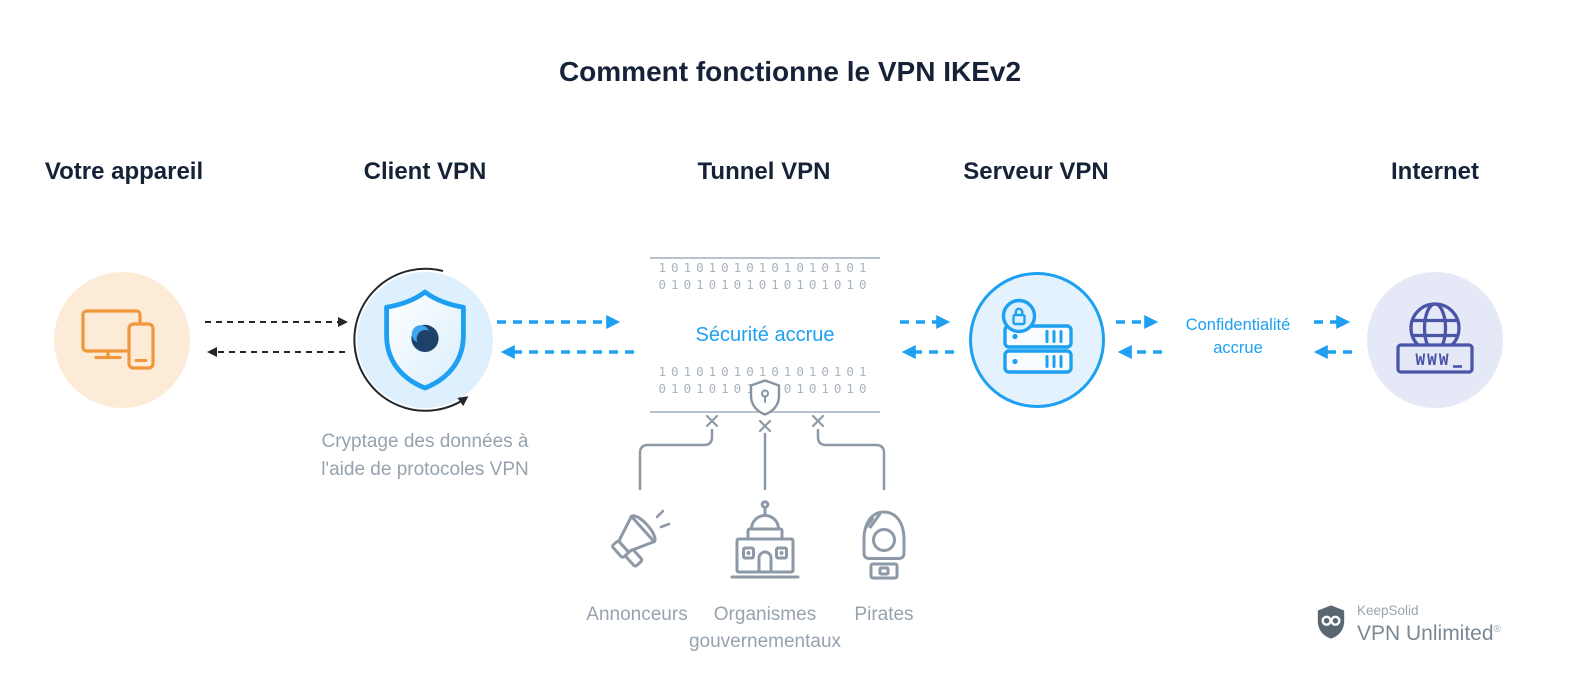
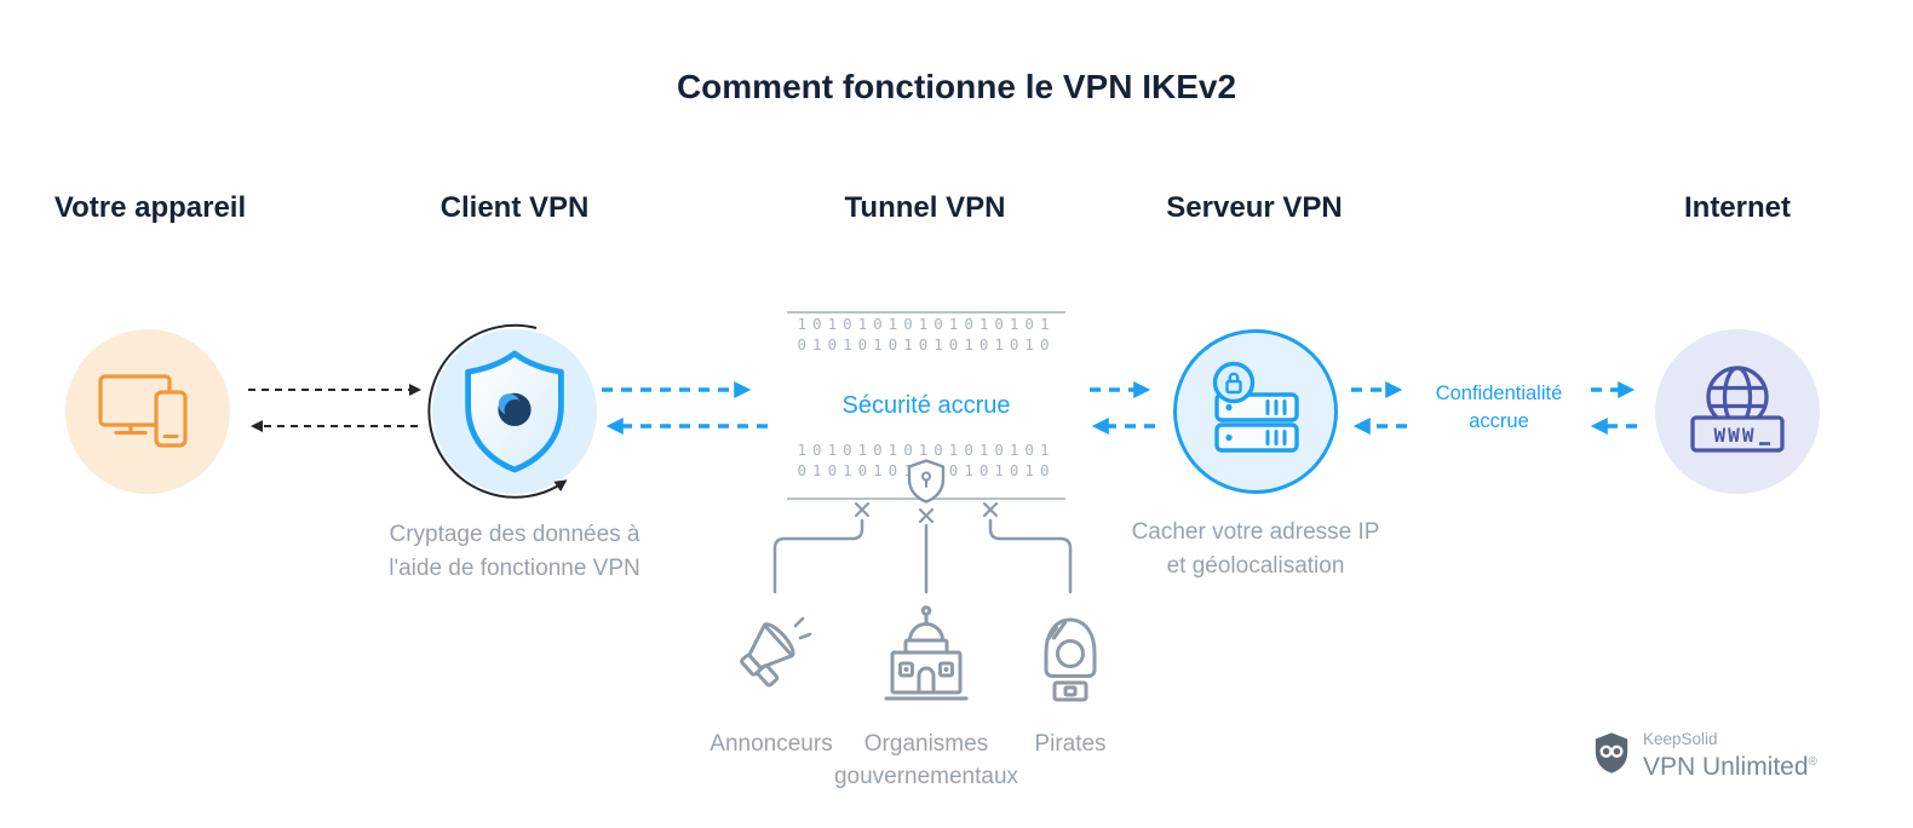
  Comment fonctionne le VPN IKEv2
  Votre appareil
  Client VPN
  Tunnel VPN
  Serveur VPN
  Internet
  WWW
  10101010101010101
  01010101010101010
  Sécurité accrue
  10101010101010101
  01010100101010
- Cryptage des données à l'aide de protocoles VPN
+ Cryptage des données à l'aide de fonctionne VPN
+ Cacher votre adresse IP et géolocalisation
  Confidentialité accrue
  Annonceurs
  Organismes gouvernementaux
  Pirates
  KeepSolid
  VPN Unlimited®
